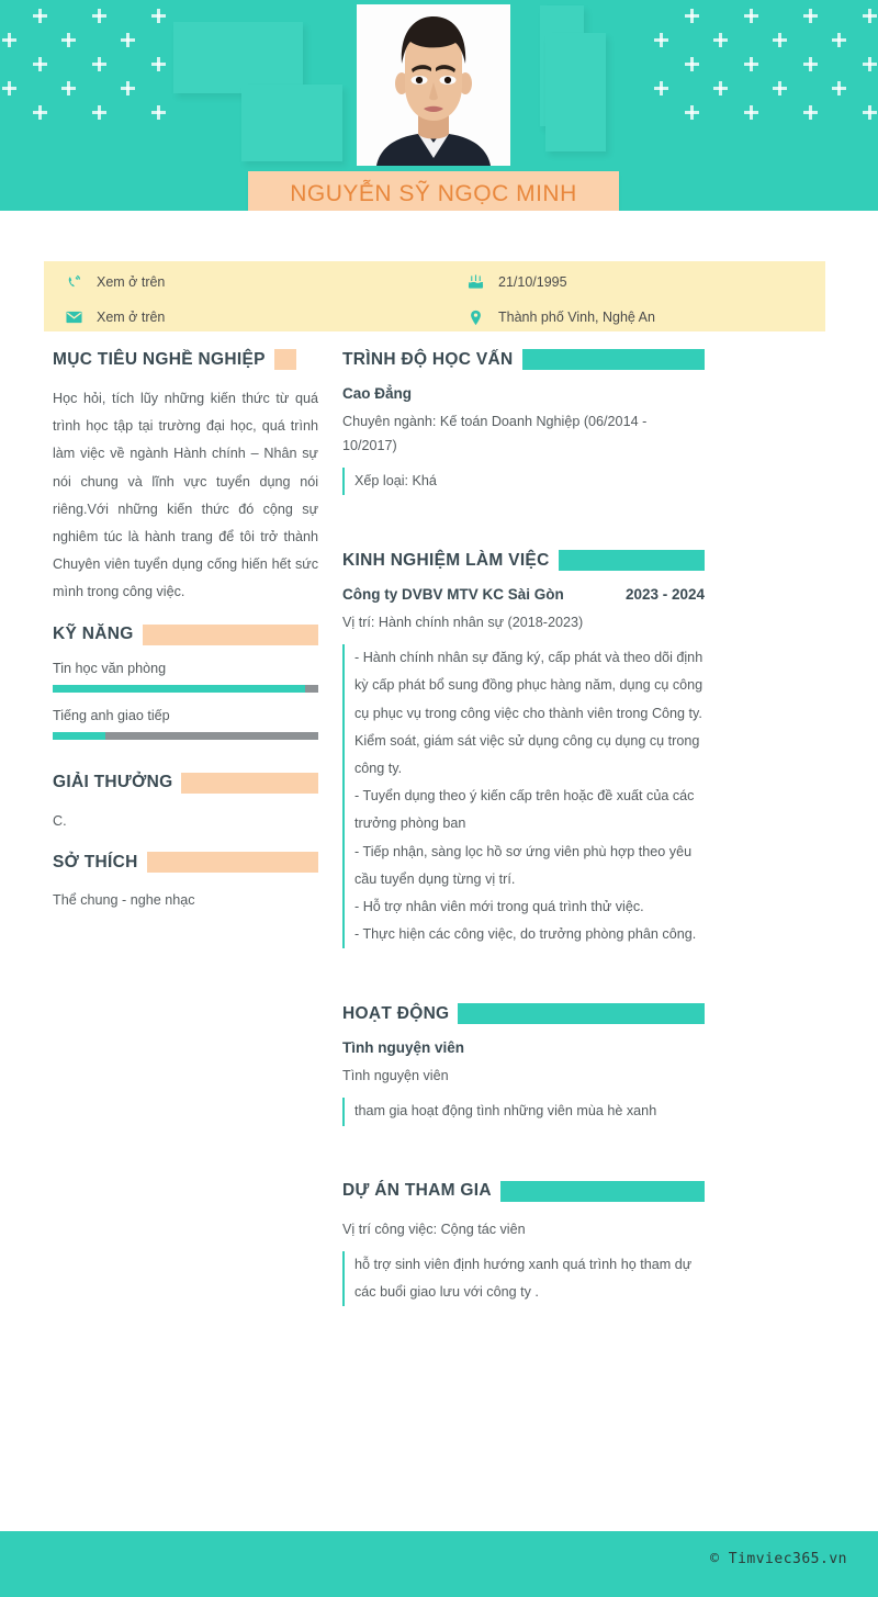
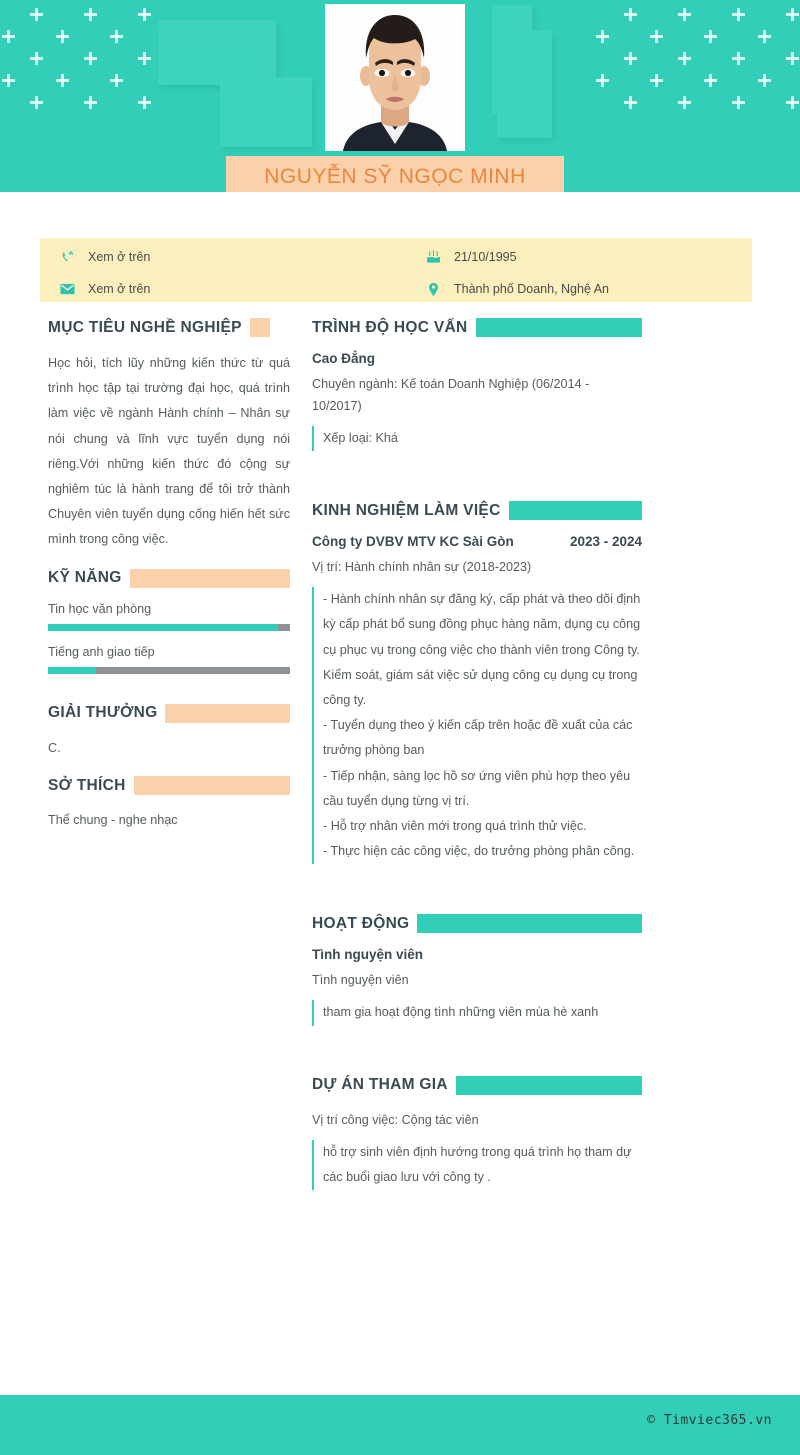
  NGUYỄN SỸ NGỌC MINH
  Xem ở trên
  Xem ở trên
  21/10/1995
- Thành phố Vinh, Nghệ An
+ Thành phố Doanh, Nghệ An
  MỤC TIÊU NGHỀ NGHIỆP
  Học hỏi, tích lũy những kiến thức từ quá trình học tập tại trường đại học, quá trình làm việc về ngành Hành chính – Nhân sự nói chung và lĩnh vực tuyển dụng nói riêng.Với những kiến thức đó cộng sự nghiêm túc là hành trang để tôi trở thành Chuyên viên tuyển dụng cống hiến hết sức mình trong công việc.
  KỸ NĂNG
  Tin học văn phòng
  Tiếng anh giao tiếp
  GIẢI THƯỞNG
  C.
  SỞ THÍCH
  Thể chung - nghe nhạc
  TRÌNH ĐỘ HỌC VẤN
  Cao Đẳng
  Chuyên ngành: Kế toán Doanh Nghiệp (06/2014 - 10/2017)
  Xếp loại: Khá
  KINH NGHIỆM LÀM VIỆC
  Công ty DVBV MTV KC Sài Gòn
  2023 - 2024
  Vị trí: Hành chính nhân sự (2018-2023)
  - Hành chính nhân sự đăng ký, cấp phát và theo dõi định kỳ cấp phát bổ sung đồng phục hàng năm, dụng cụ công cụ phục vụ trong công việc cho thành viên trong Công ty. Kiểm soát, giám sát việc sử dụng công cụ dụng cụ trong công ty.
  - Tuyển dụng theo ý kiến cấp trên hoặc đề xuất của các trưởng phòng ban
  - Tiếp nhận, sàng lọc hồ sơ ứng viên phù hợp theo yêu cầu tuyển dụng từng vị trí.
  - Hỗ trợ nhân viên mới trong quá trình thử việc.
  - Thực hiện các công việc, do trưởng phòng phân công.
  HOẠT ĐỘNG
  Tình nguyện viên
  Tình nguyện viên
  tham gia hoạt động tình những viên mùa hè xanh
  DỰ ÁN THAM GIA
  Vị trí công việc: Cộng tác viên
- hỗ trợ sinh viên định hướng xanh quá trình họ tham dự các buổi giao lưu với công ty .
+ hỗ trợ sinh viên định hướng trong quá trình họ tham dự các buổi giao lưu với công ty .
  © Timviec365.vn
